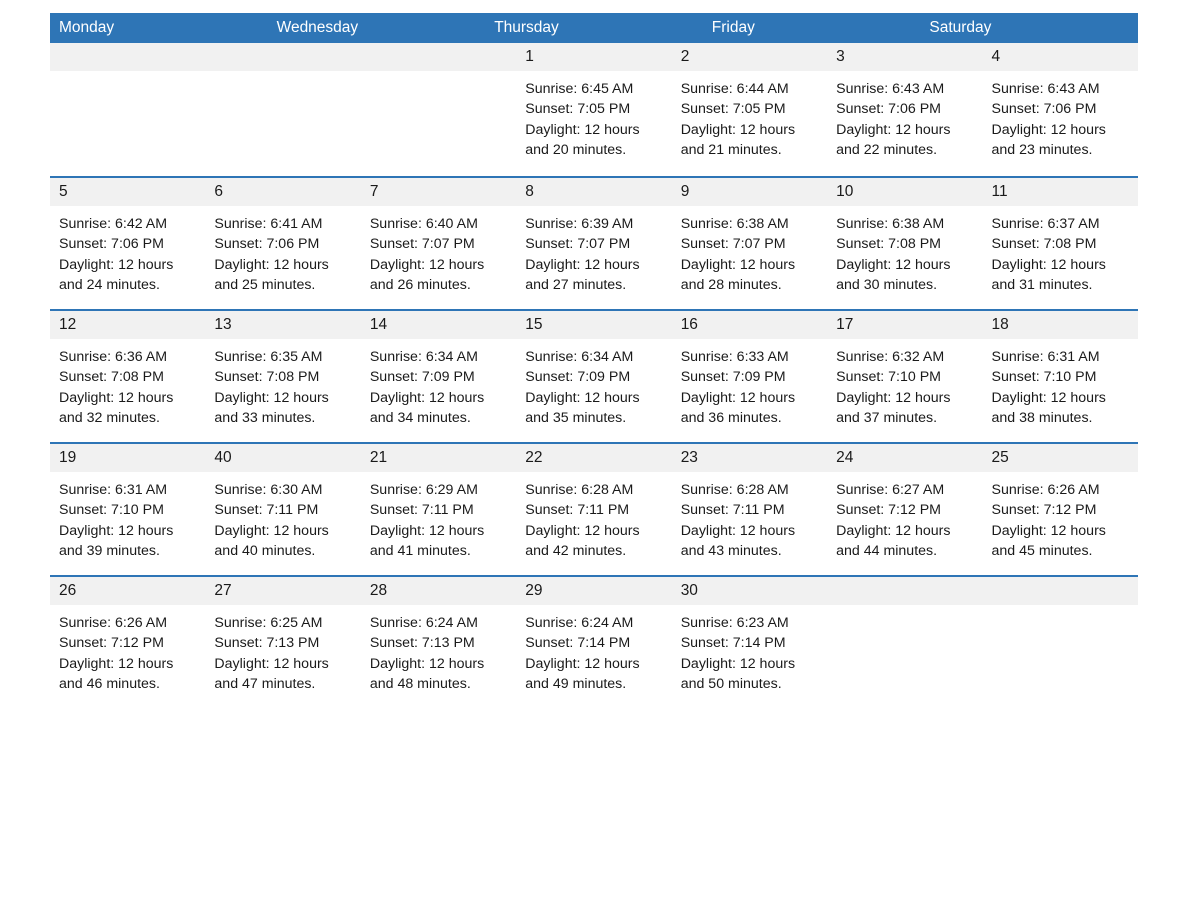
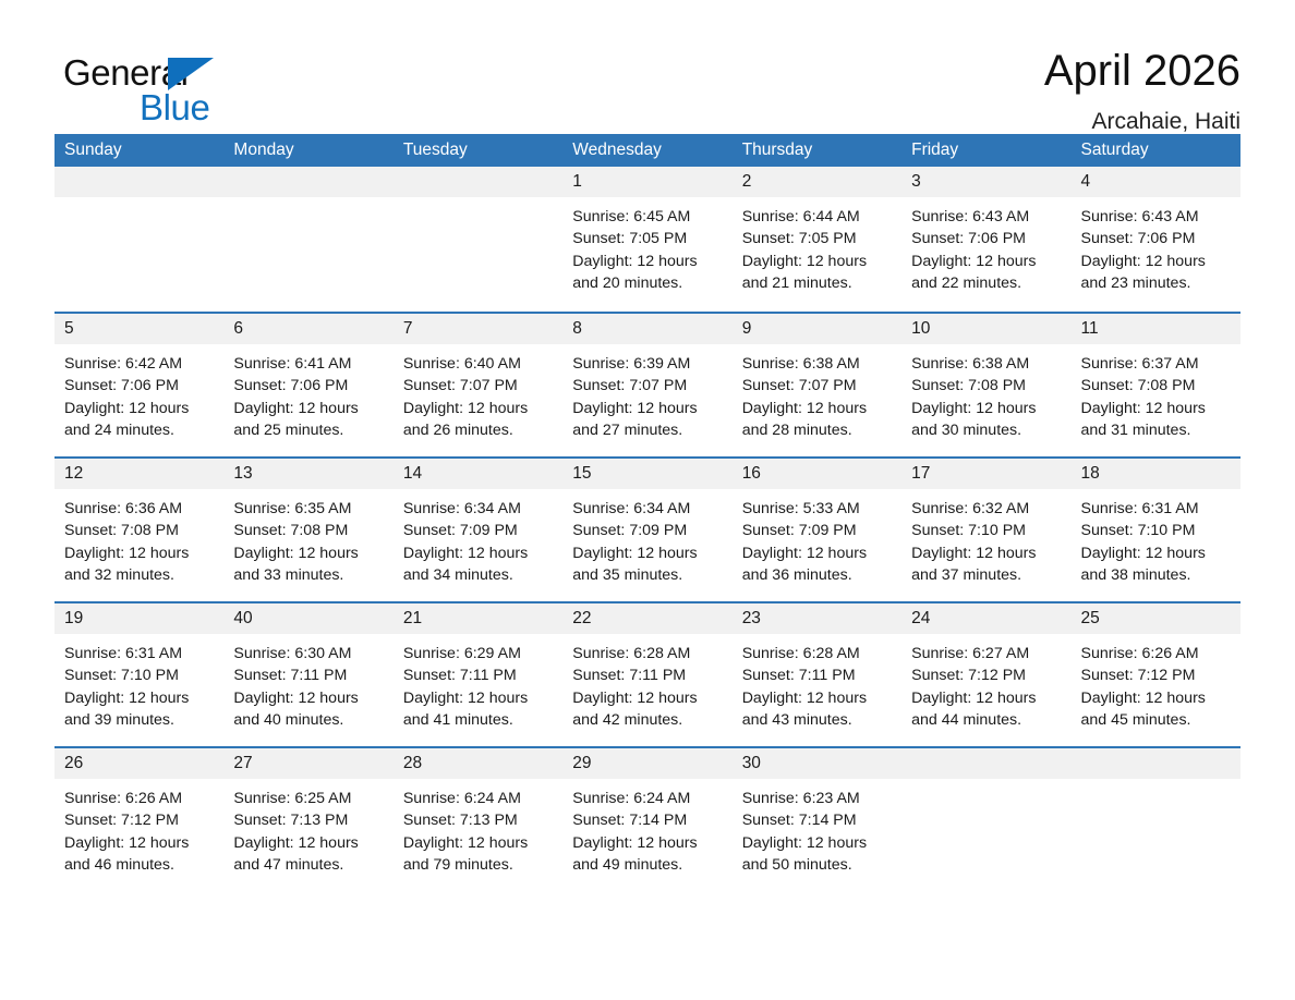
+ General
+ Blue
+ April 2026
+ Arcahaie, Haiti
+ Sunday
  Monday
+ Tuesday
  Wednesday
  Thursday
  Friday
  Saturday
  1
  Sunrise: 6:45 AM
  Sunset: 7:05 PM
  Daylight: 12 hours
  and 20 minutes.
  2
  Sunrise: 6:44 AM
  Sunset: 7:05 PM
  Daylight: 12 hours
  and 21 minutes.
  3
  Sunrise: 6:43 AM
  Sunset: 7:06 PM
  Daylight: 12 hours
  and 22 minutes.
  4
  Sunrise: 6:43 AM
  Sunset: 7:06 PM
  Daylight: 12 hours
  and 23 minutes.
  5
  Sunrise: 6:42 AM
  Sunset: 7:06 PM
  Daylight: 12 hours
  and 24 minutes.
  6
  Sunrise: 6:41 AM
  Sunset: 7:06 PM
  Daylight: 12 hours
  and 25 minutes.
  7
  Sunrise: 6:40 AM
  Sunset: 7:07 PM
  Daylight: 12 hours
  and 26 minutes.
  8
  Sunrise: 6:39 AM
  Sunset: 7:07 PM
  Daylight: 12 hours
  and 27 minutes.
  9
  Sunrise: 6:38 AM
  Sunset: 7:07 PM
  Daylight: 12 hours
  and 28 minutes.
  10
  Sunrise: 6:38 AM
  Sunset: 7:08 PM
  Daylight: 12 hours
  and 30 minutes.
  11
  Sunrise: 6:37 AM
  Sunset: 7:08 PM
  Daylight: 12 hours
  and 31 minutes.
  12
  Sunrise: 6:36 AM
  Sunset: 7:08 PM
  Daylight: 12 hours
  and 32 minutes.
  13
  Sunrise: 6:35 AM
  Sunset: 7:08 PM
  Daylight: 12 hours
  and 33 minutes.
  14
  Sunrise: 6:34 AM
  Sunset: 7:09 PM
  Daylight: 12 hours
  and 34 minutes.
  15
  Sunrise: 6:34 AM
  Sunset: 7:09 PM
  Daylight: 12 hours
  and 35 minutes.
  16
- Sunrise: 6:33 AM
+ Sunrise: 5:33 AM
  Sunset: 7:09 PM
  Daylight: 12 hours
  and 36 minutes.
  17
  Sunrise: 6:32 AM
  Sunset: 7:10 PM
  Daylight: 12 hours
  and 37 minutes.
  18
  Sunrise: 6:31 AM
  Sunset: 7:10 PM
  Daylight: 12 hours
  and 38 minutes.
  19
  Sunrise: 6:31 AM
  Sunset: 7:10 PM
  Daylight: 12 hours
  and 39 minutes.
  40
  Sunrise: 6:30 AM
  Sunset: 7:11 PM
  Daylight: 12 hours
  and 40 minutes.
  21
  Sunrise: 6:29 AM
  Sunset: 7:11 PM
  Daylight: 12 hours
  and 41 minutes.
  22
  Sunrise: 6:28 AM
  Sunset: 7:11 PM
  Daylight: 12 hours
  and 42 minutes.
  23
  Sunrise: 6:28 AM
  Sunset: 7:11 PM
  Daylight: 12 hours
  and 43 minutes.
  24
  Sunrise: 6:27 AM
  Sunset: 7:12 PM
  Daylight: 12 hours
  and 44 minutes.
  25
  Sunrise: 6:26 AM
  Sunset: 7:12 PM
  Daylight: 12 hours
  and 45 minutes.
  26
  Sunrise: 6:26 AM
  Sunset: 7:12 PM
  Daylight: 12 hours
  and 46 minutes.
  27
  Sunrise: 6:25 AM
  Sunset: 7:13 PM
  Daylight: 12 hours
  and 47 minutes.
  28
  Sunrise: 6:24 AM
  Sunset: 7:13 PM
  Daylight: 12 hours
- and 48 minutes.
+ and 79 minutes.
  29
  Sunrise: 6:24 AM
  Sunset: 7:14 PM
  Daylight: 12 hours
  and 49 minutes.
  30
  Sunrise: 6:23 AM
  Sunset: 7:14 PM
  Daylight: 12 hours
  and 50 minutes.
